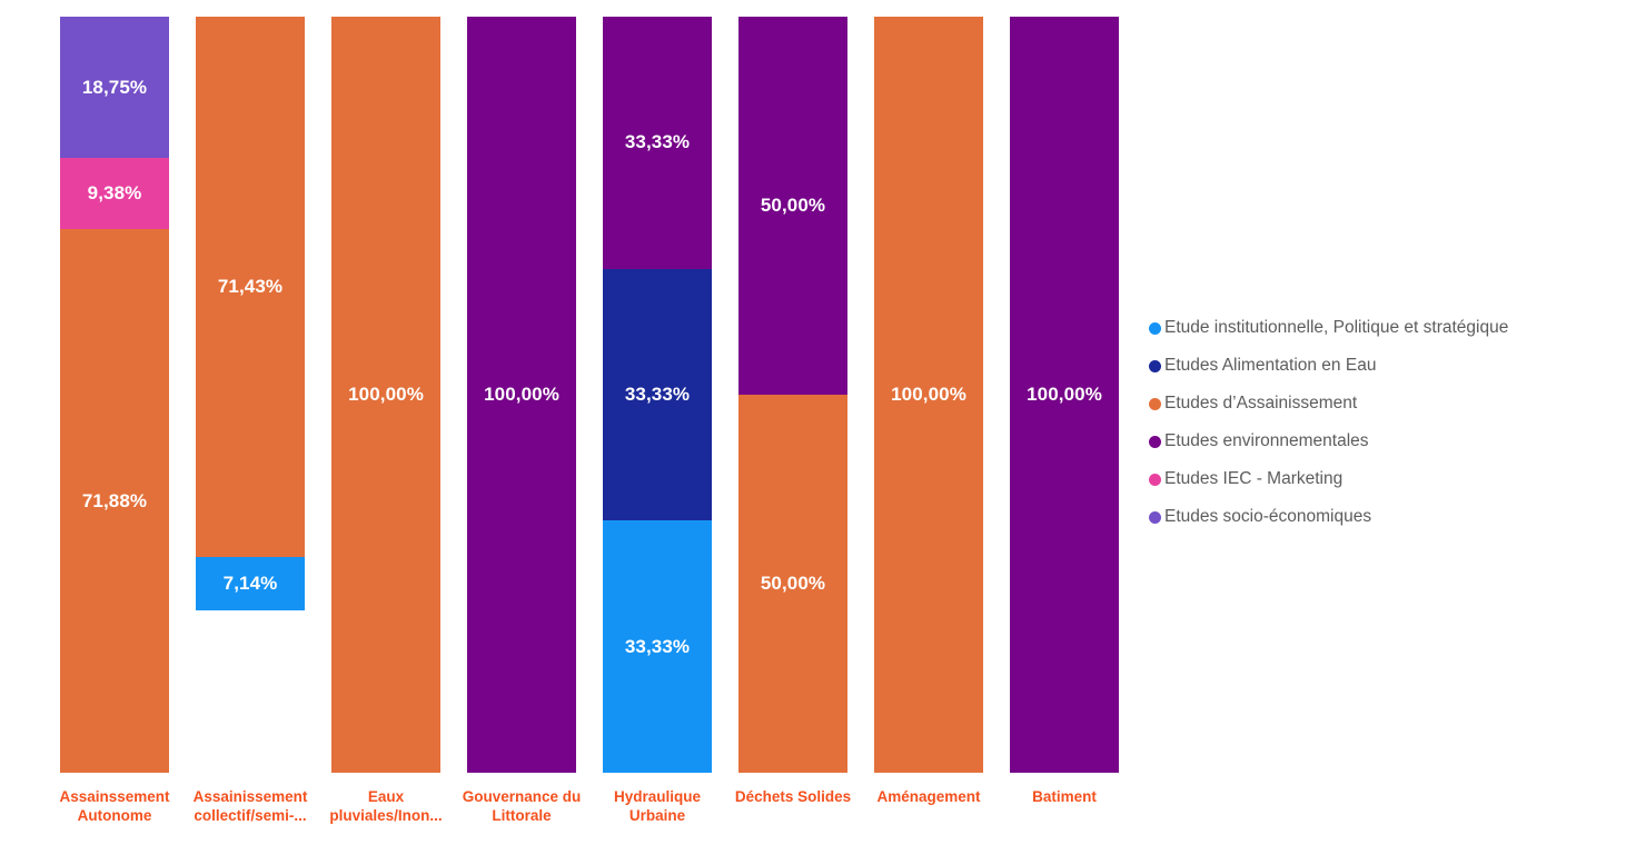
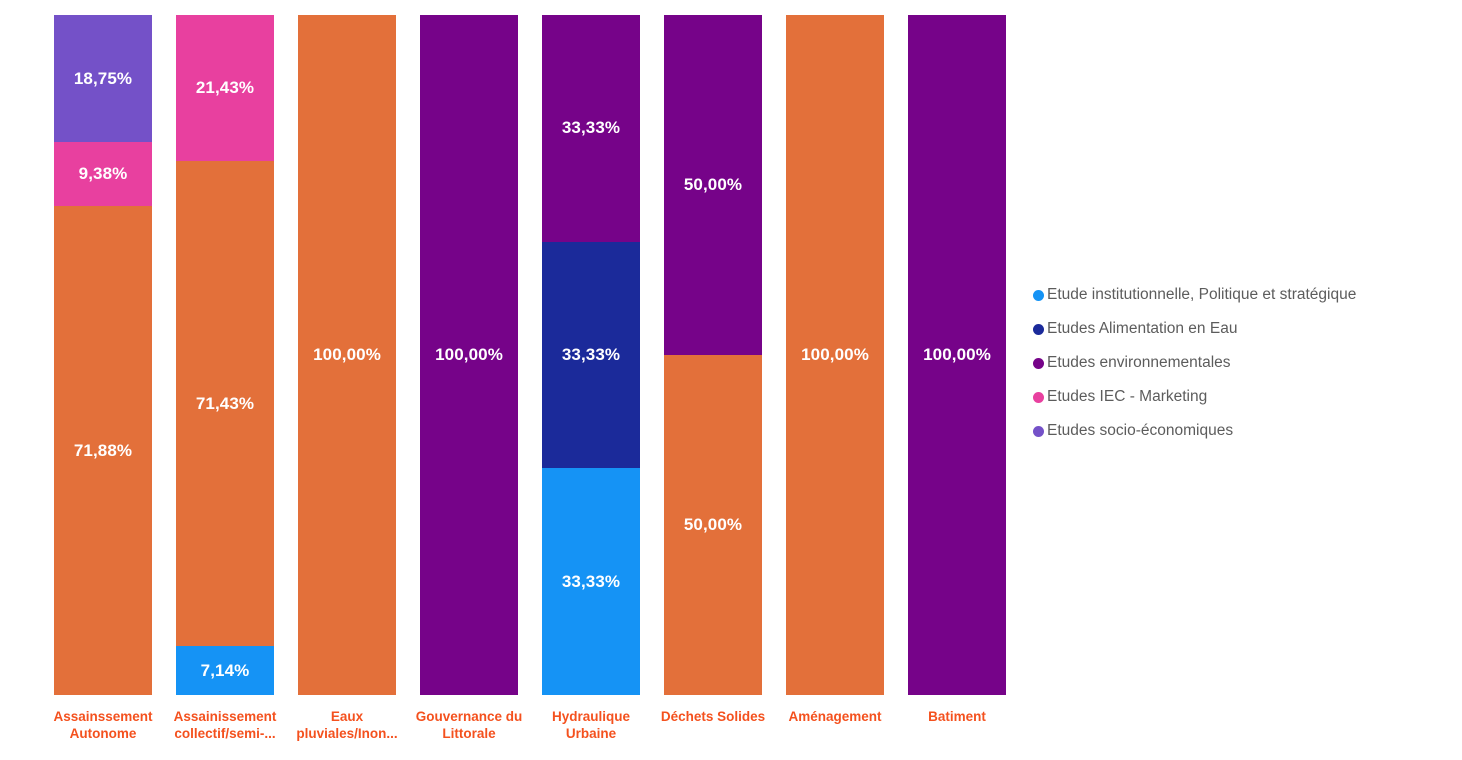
  18,75%
  9,38%
  71,88%
  Assainssement
  Autonome
+ 21,43%
  71,43%
  7,14%
  Assainissement
  collectif/semi-...
  100,00%
  Eaux
  pluviales/Inon...
  100,00%
  Gouvernance du
  Littorale
  33,33%
  33,33%
  33,33%
  Hydraulique
  Urbaine
  50,00%
  50,00%
  Déchets Solides
  100,00%
  Aménagement
  100,00%
  Batiment
  Etude institutionnelle, Politique et stratégique
  Etudes Alimentation en Eau
- Etudes d’Assainissement
  Etudes environnementales
  Etudes IEC - Marketing
  Etudes socio-économiques
